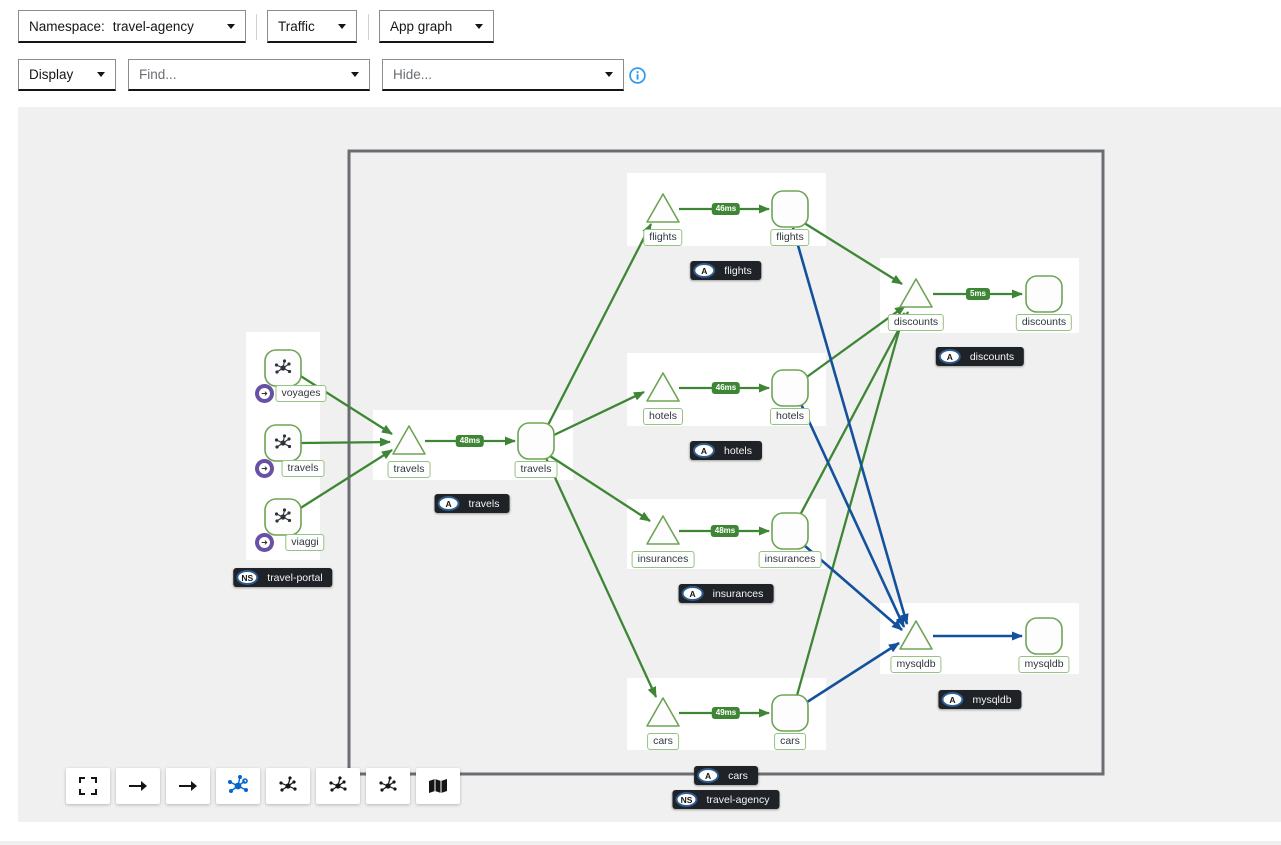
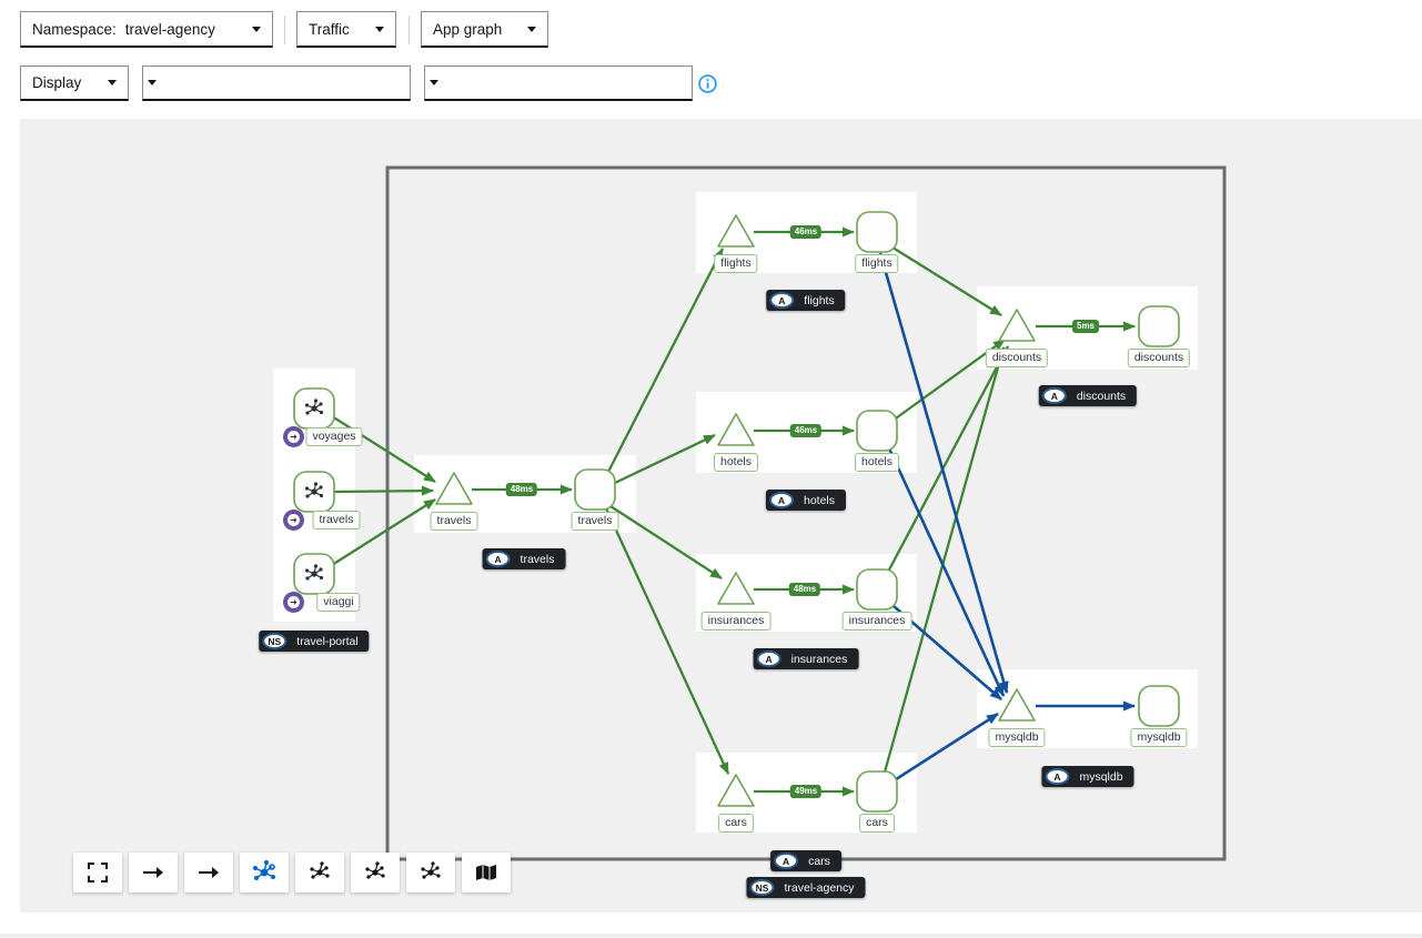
  Namespace:
  travel-agency
  Traffic
  App graph
  Display
- Find...
- Hide...
  flights
  flights
  discounts
  discounts
  hotels
  hotels
  travels
  travels
  insurances
  insurances
  mysqldb
  mysqldb
  cars
  cars
  46ms
  5ms
  46ms
  48ms
  48ms
  49ms
  ➜
  voyages
  ➜
  travels
  ➜
  viaggi
  A
  flights
  A
  discounts
  A
  hotels
  A
  travels
  A
  insurances
  A
  mysqldb
  A
  cars
  NS
  travel-portal
  NS
  travel-agency
